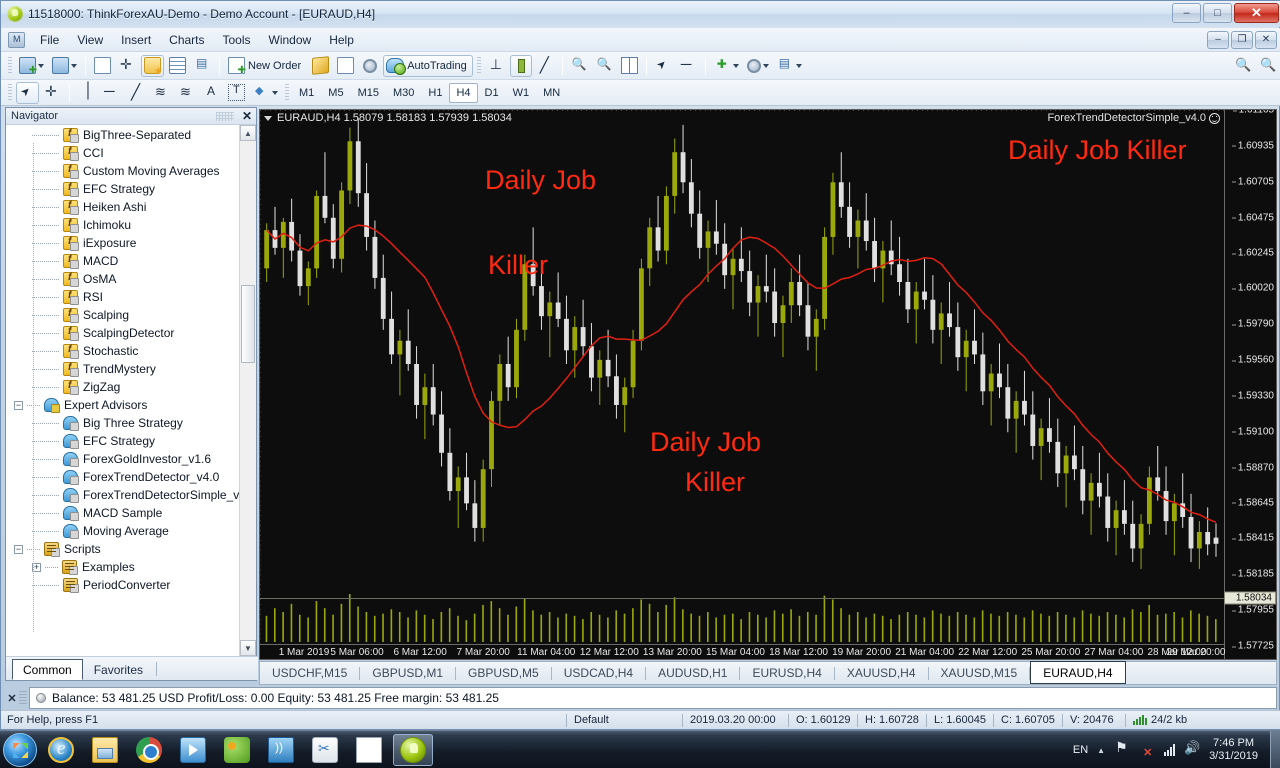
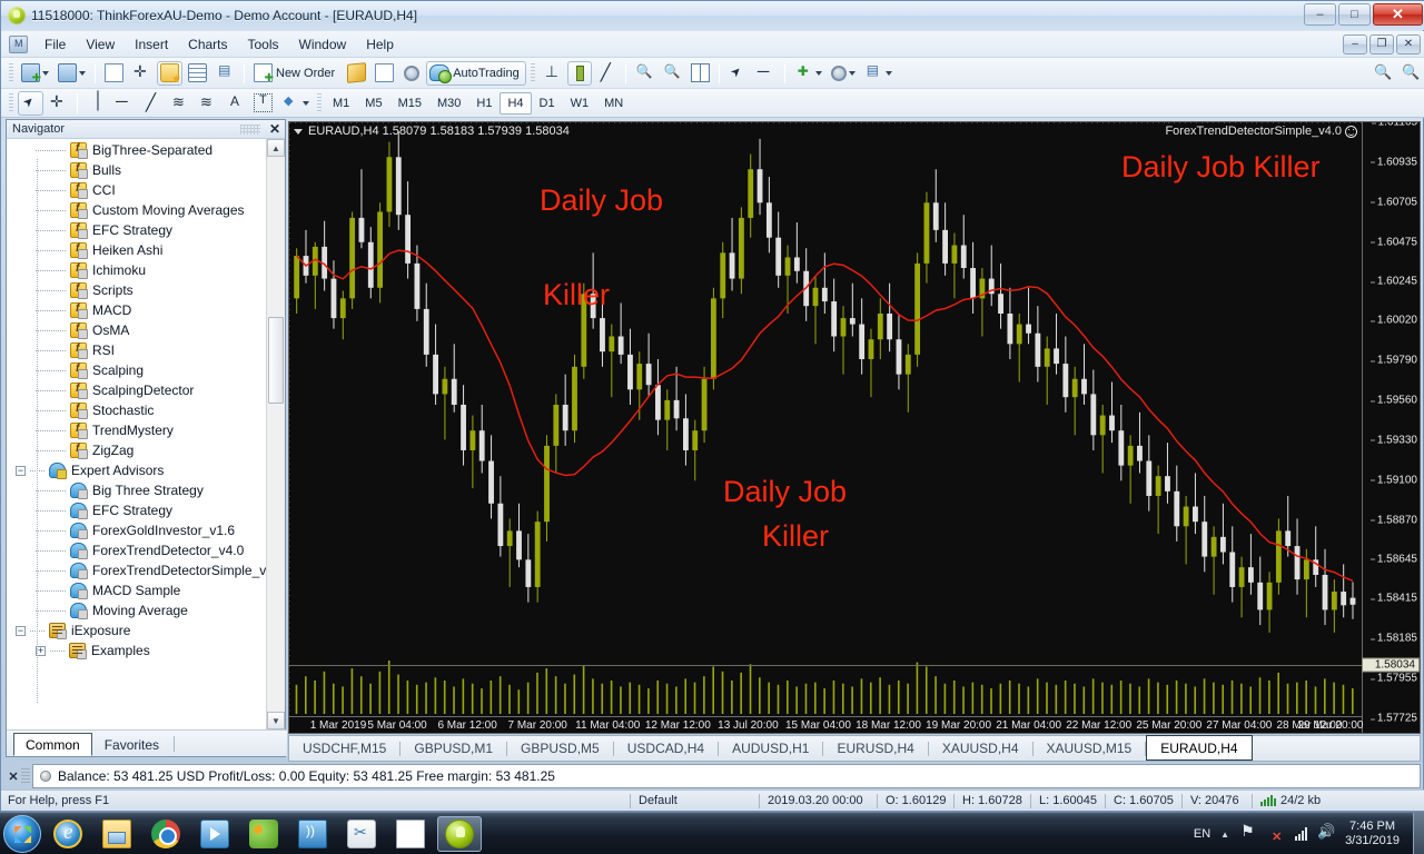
  11518000: ThinkForexAU-Demo - Demo Account - [EURAUD,H4]
  –
  □
  ✕
  File
  View
  Insert
  Charts
  Tools
  Window
  Help
  –
  ❐
  ✕
  New Order
  AutoTrading
  M1
  M5
  M15
  M30
  H1
  H4
  D1
  W1
  MN
  Navigator
  ✕
  BigThree-Separated
+ Bulls
  CCI
  Custom Moving Averages
  EFC Strategy
  Heiken Ashi
  Ichimoku
- iExposure
+ Scripts
  MACD
  OsMA
  RSI
  Scalping
  ScalpingDetector
  Stochastic
  TrendMystery
  ZigZag
  −
  Expert Advisors
  Big Three Strategy
  EFC Strategy
  ForexGoldInvestor_v1.6
  ForexTrendDetector_v4.0
  ForexTrendDetectorSimple_v
  MACD Sample
  Moving Average
  −
- Scripts
+ iExposure
  +
  Examples
- PeriodConverter
  ▲
  ▼
  Common
  Favorites
  EURAUD,H4 1.58079 1.58183 1.57939 1.58034
  ForexTrendDetectorSimple_v4.0
  Daily Job
  Killer
  Daily Job Killer
  Daily Job
  Killer
  1.61165
  1.60935
  1.60705
  1.60475
  1.60245
  1.60020
  1.59790
  1.59560
  1.59330
  1.59100
  1.58870
  1.58645
  1.58415
  1.58185
  1.57955
  1.57725
  1 Mar 2019
- 5 Mar 06:00
+ 5 Mar 04:00
  6 Mar 12:00
  7 Mar 20:00
  11 Mar 04:00
  12 Mar 12:00
- 13 Mar 20:00
+ 13 Jul 20:00
  15 Mar 04:00
  18 Mar 12:00
  19 Mar 20:00
  21 Mar 04:00
  22 Mar 12:00
  25 Mar 20:00
  27 Mar 04:00
  28 Mar 12:00
  29 Mar 20:00
  1.58034
  USDCHF,M15
  GBPUSD,M1
  GBPUSD,M5
  USDCAD,H4
  AUDUSD,H1
  EURUSD,H4
  XAUUSD,H4
  XAUUSD,M15
  EURAUD,H4
  ✕
  Balance: 53 481.25 USD Profit/Loss: 0.00 Equity: 53 481.25 Free margin: 53 481.25
  For Help, press F1
  Default
  2019.03.20 00:00
  O: 1.60129
  H: 1.60728
  L: 1.60045
  C: 1.60705
  V: 20476
  24/2 kb
  EN
  7:46 PM
  3/31/2019
